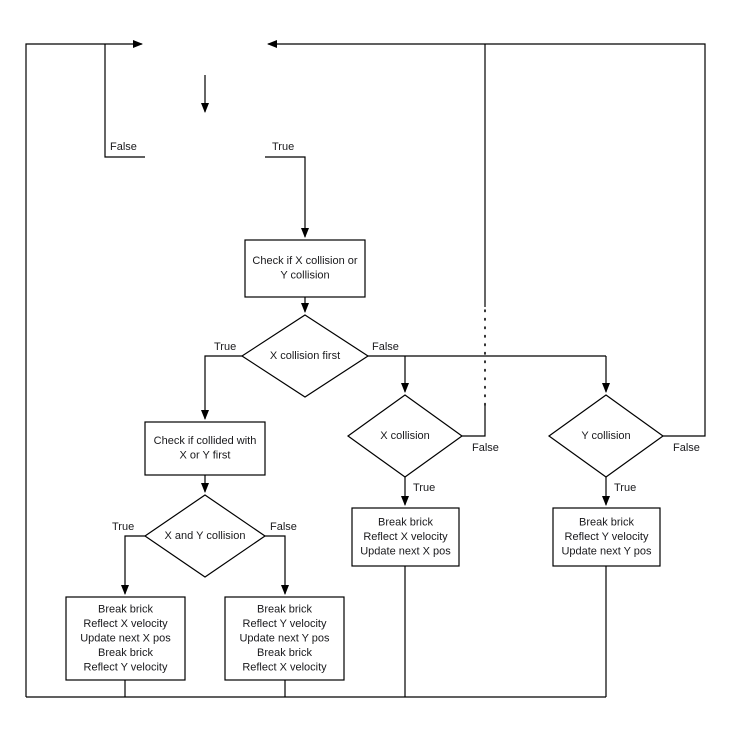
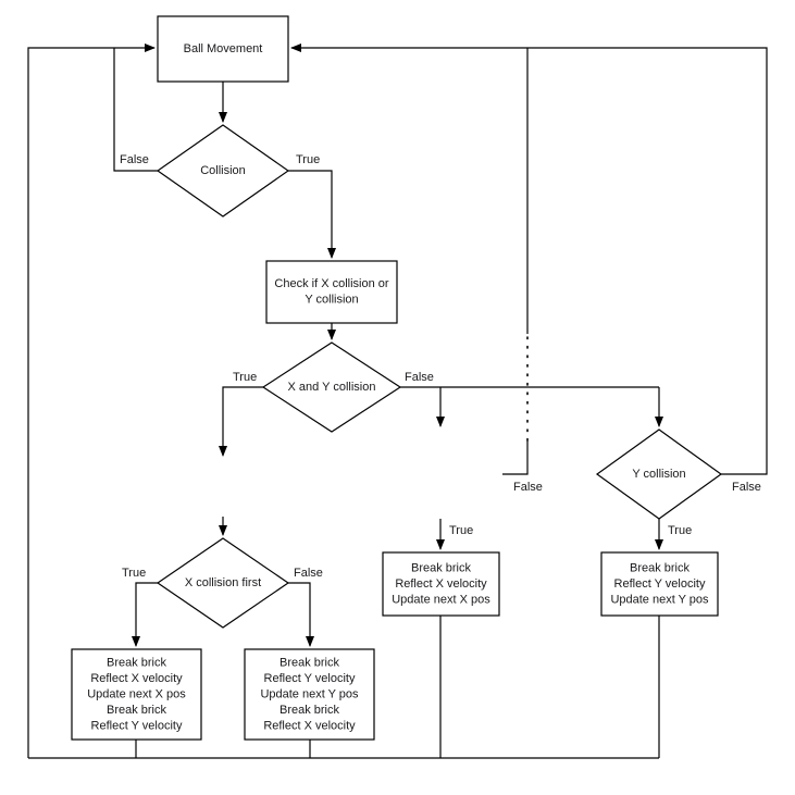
+ Ball Movement
+ Collision
  Check if X collision or
  Y collision
- X collision first
+ X and Y collision
- Check if collided with
- X or Y first
- X and Y collision
+ X collision first
- X collision
  Y collision
  Break brick
  Reflect X velocity
  Update next X pos
  Break brick
  Reflect Y velocity
  Break brick
  Reflect Y velocity
  Update next Y pos
  Break brick
  Reflect X velocity
  Break brick
  Reflect X velocity
  Update next X pos
  Break brick
  Reflect Y velocity
  Update next Y pos
  False
  True
  True
  False
  True
  False
  False
  True
  False
  True
